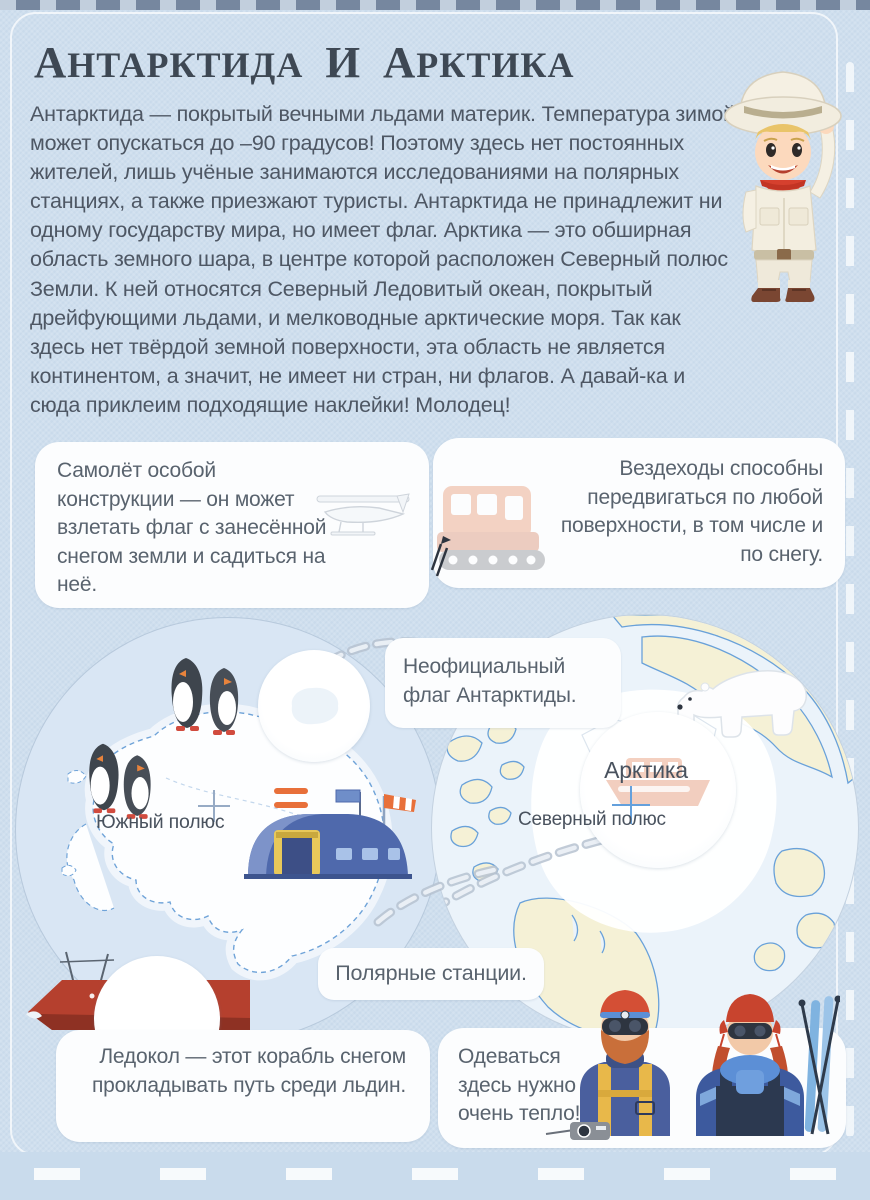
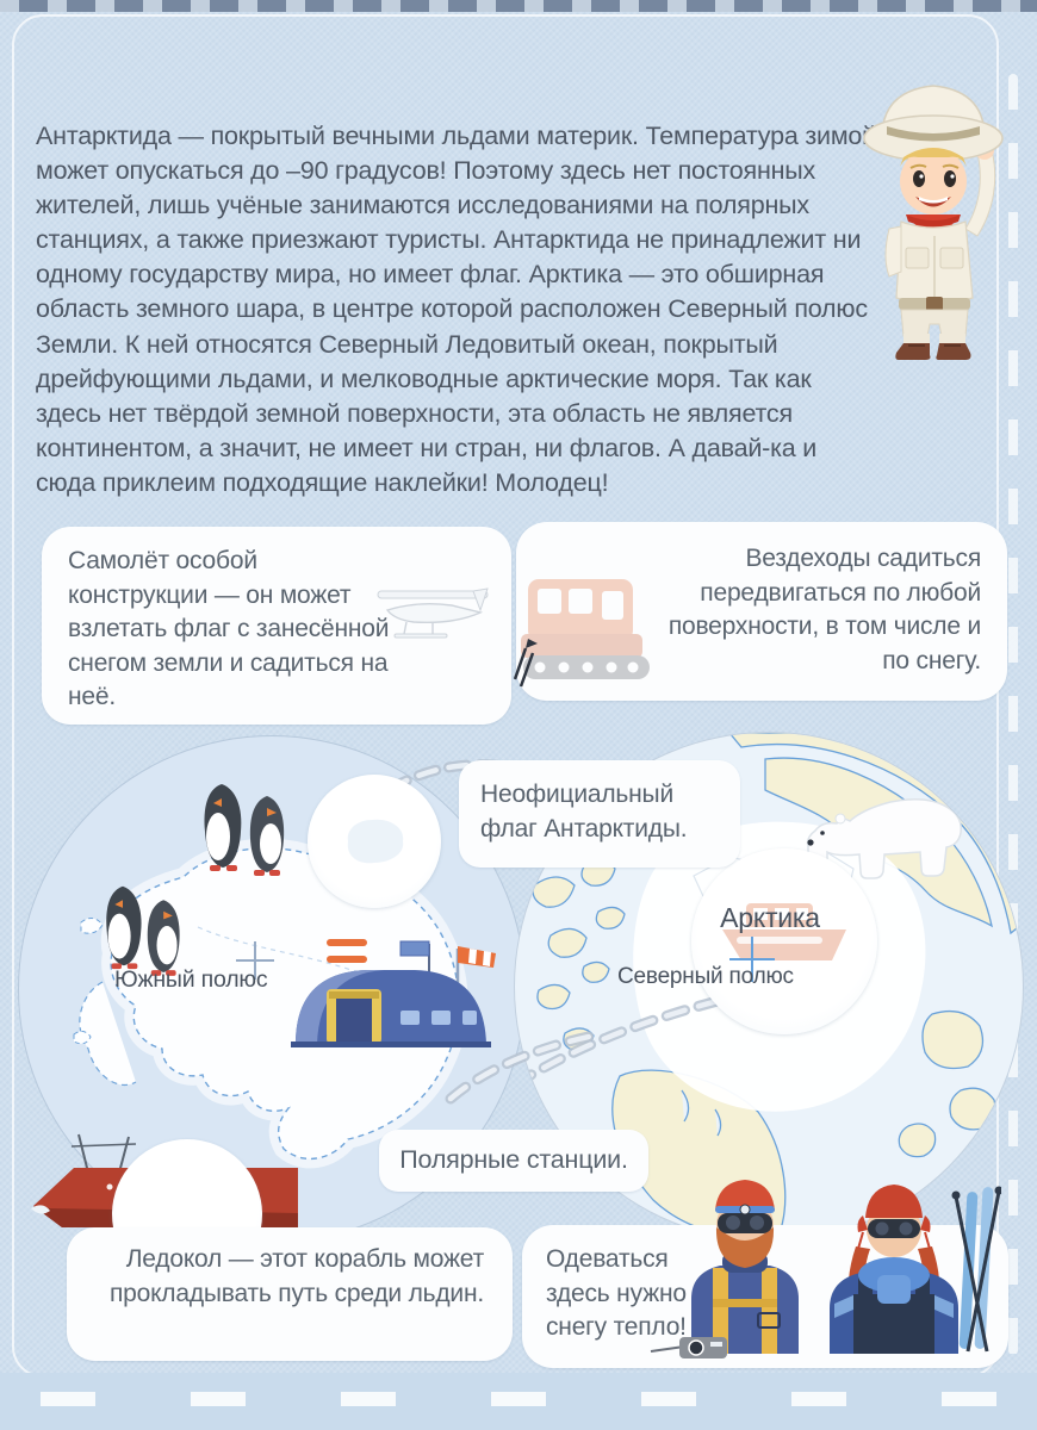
- АНТАРКТИДА И АРКТИКА
  Антарктида — покрытый вечными льдами материк. Температура зимо может опускаться до –90 градусов! Поэтому здесь нет постоянных жителей, лишь учёные занимаются исследованиями на полярных станциях, а также приезжают туристы. Антарктида не принадлежит ни одному государству мира, но имеет флаг. Арктика — это обширная область земного шара, в центре которой расположен Северный полюс Земли. К ней относятся Северный Ледовитый океан, покрытый дрейфующими льдами, и мелководные арктические моря. Так как здесь нет твёрдой земной поверхности, эта область не является континентом, а значит, не имеет ни стран, ни флагов. А давай-ка и сюда приклеим подходящие наклейки! Молодец!
  Самолёт особой конструкции — он может взлетать флаг с занесённой снегом земли и садиться на неё.
- Вездеходы способны передвигаться по любой поверхности, в том числе и по снегу.
+ Вездеходы садиться передвигаться по любой поверхности, в том числе и по снегу.
  Южный полюс
  Арктика
  Северный полюс
  Неофициальный флаг Антарктиды.
  Полярные станции.
- Ледокол — этот корабль снегом прокладывать путь среди льдин.
+ Ледокол — этот корабль может прокладывать путь среди льдин.
- Одеваться здесь нужно очень тепло!
+ Одеваться здесь нужно снегу тепло!
